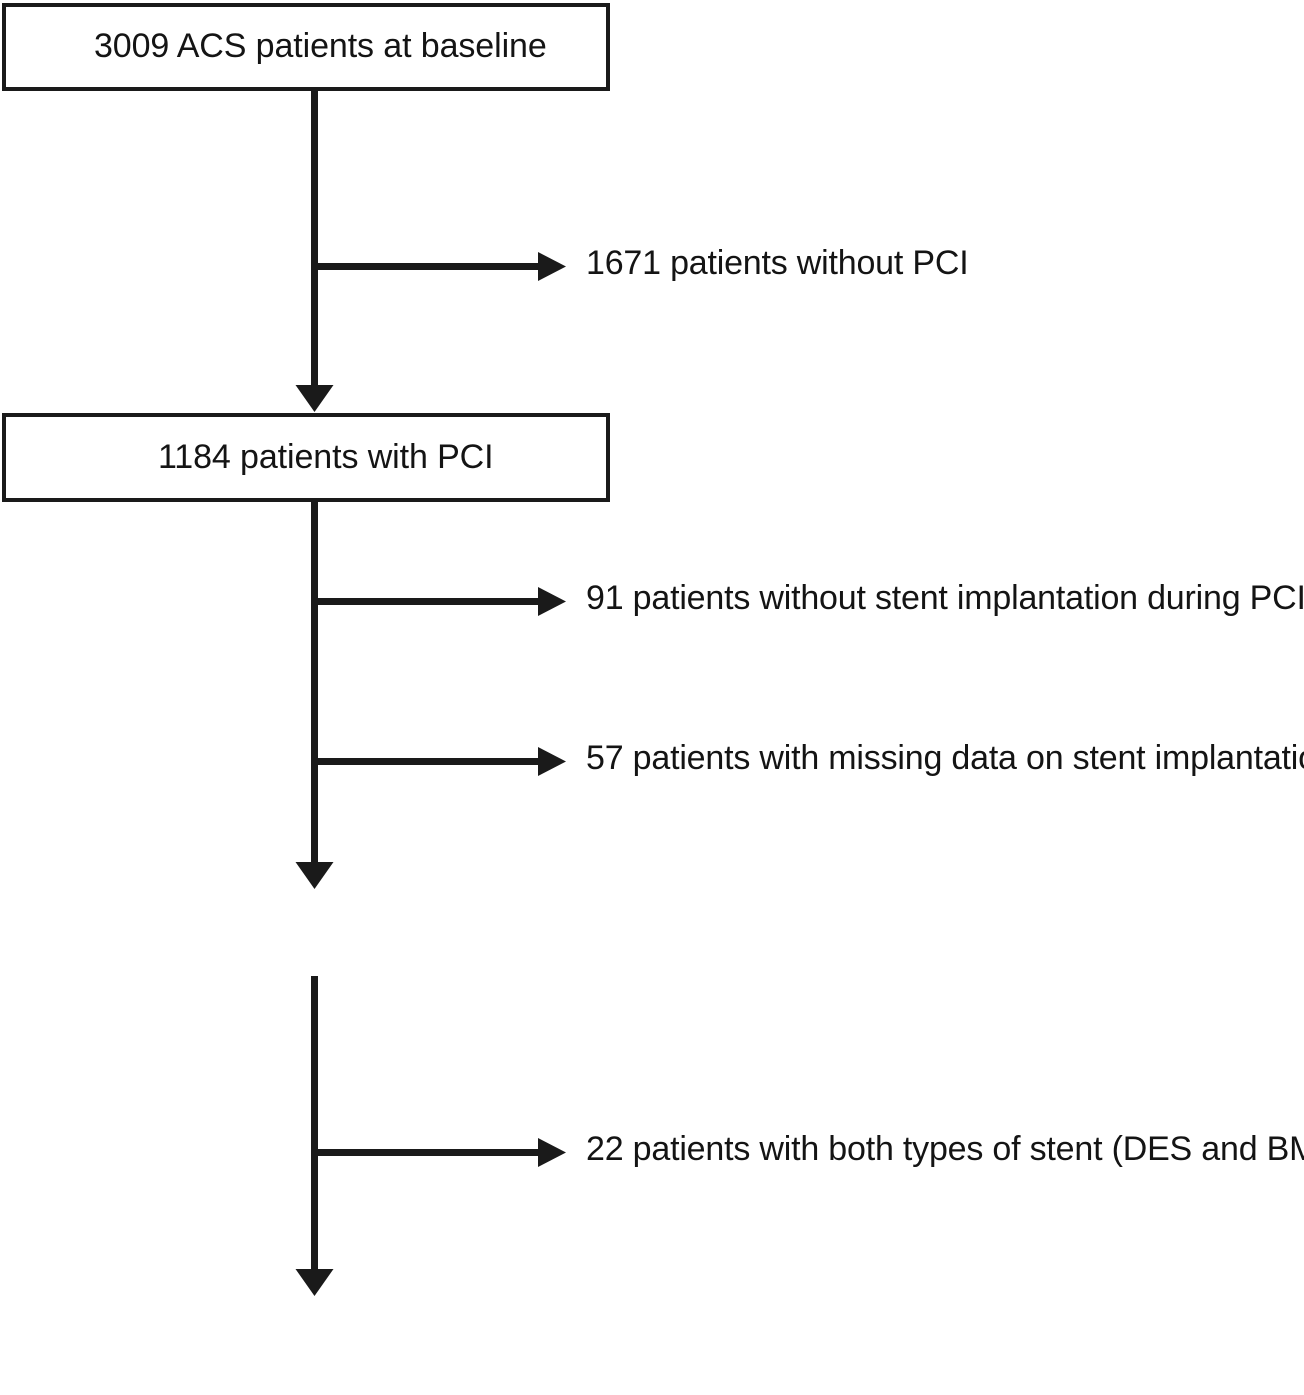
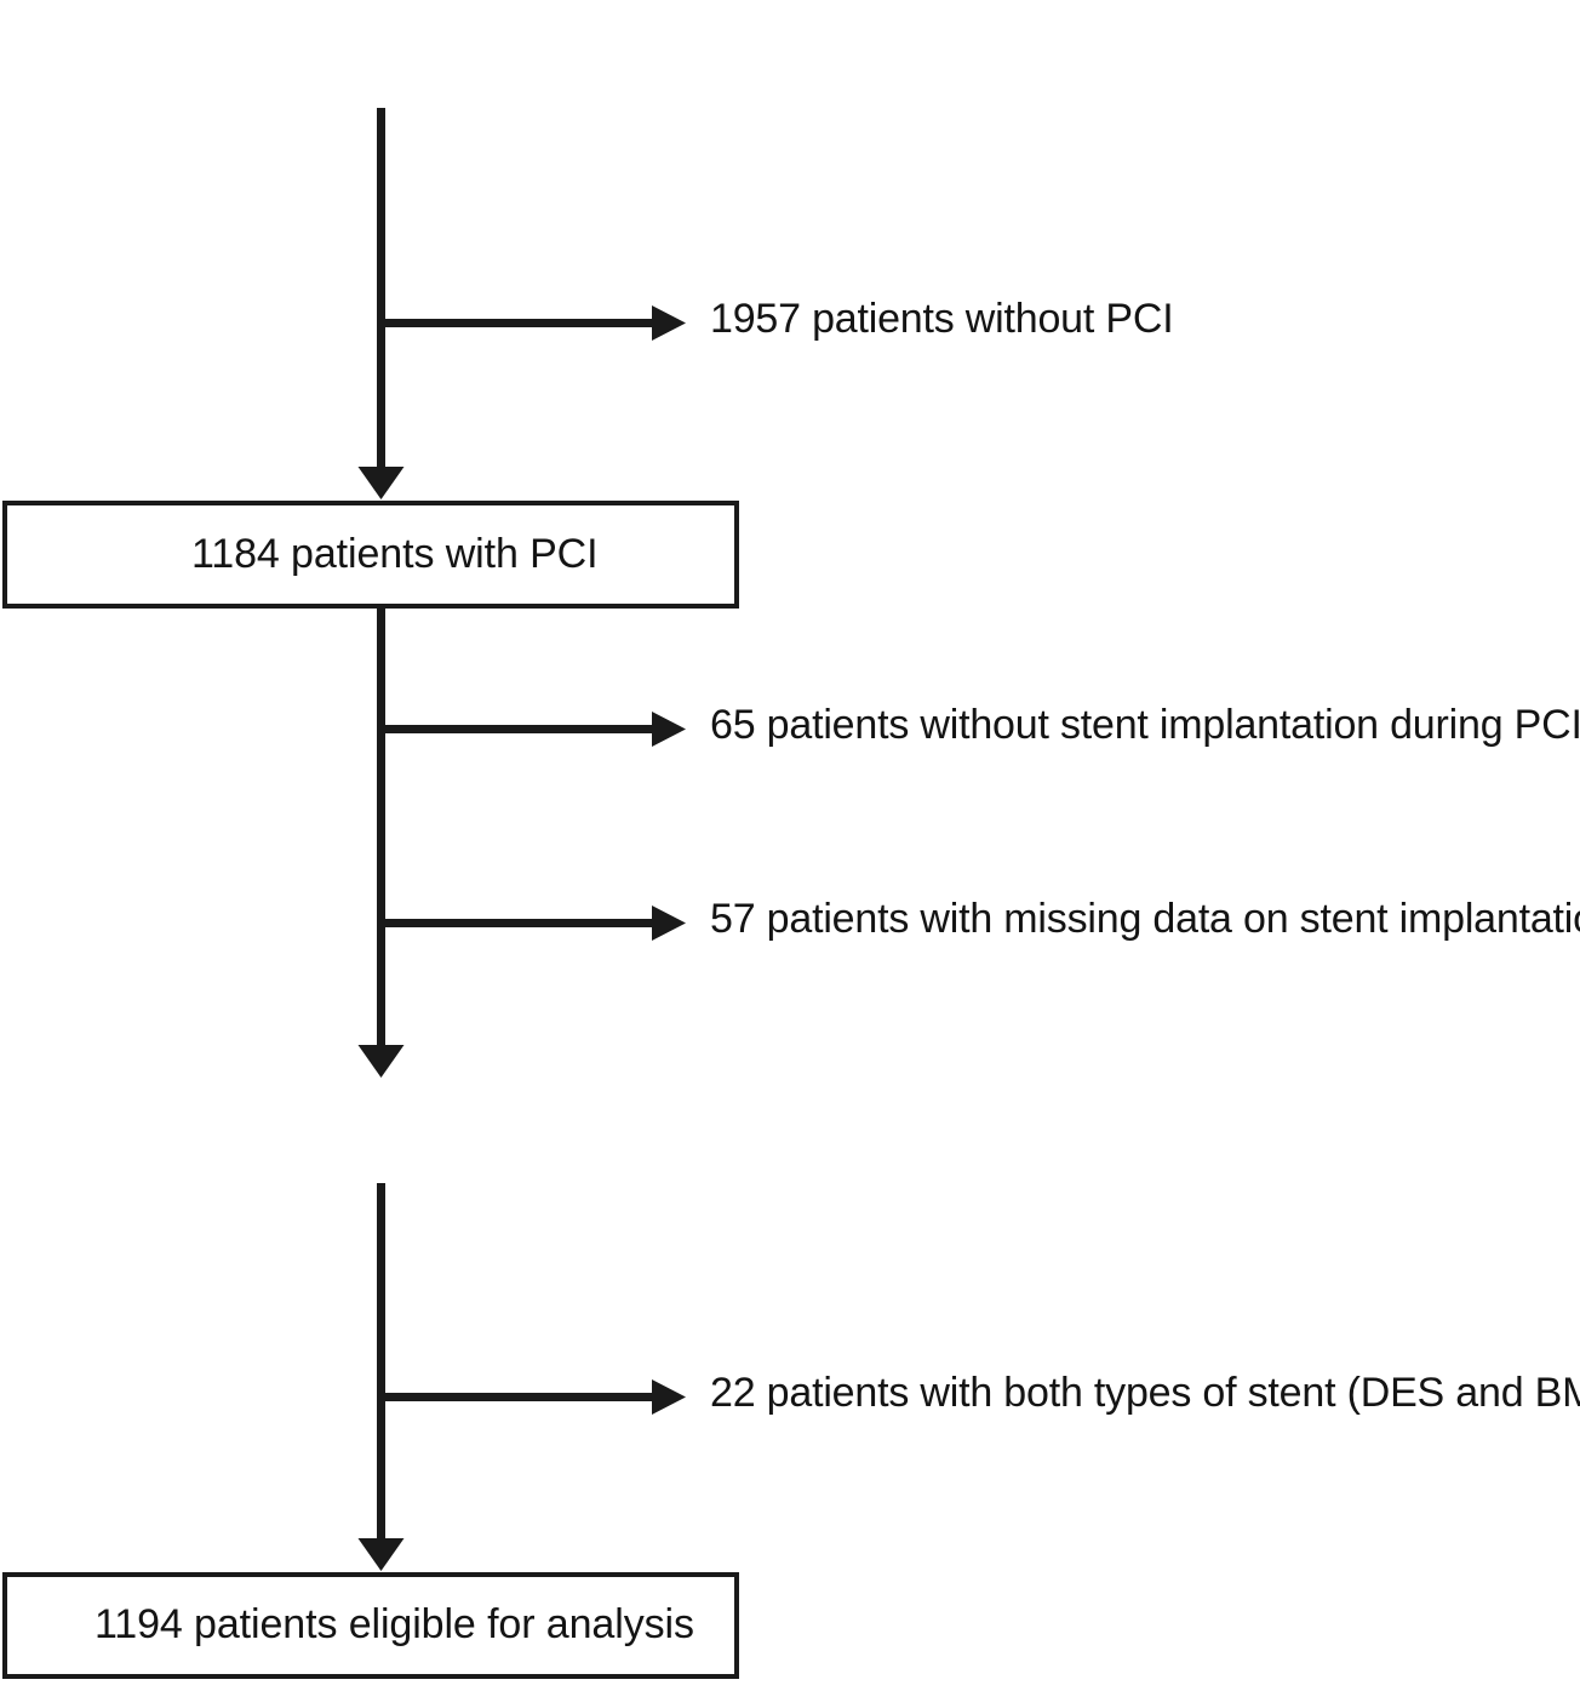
- 3009 ACS patients at baseline
  1184 patients with PCI
+ 1194 patients eligible for analysis
- 1671 patients without PCI
+ 1957 patients without PCI
- 91 patients without stent implantation during PCI
+ 65 patients without stent implantation during PCI
  57 patients with missing data on stent implantati
  22 patients with both types of stent (DES and BM
